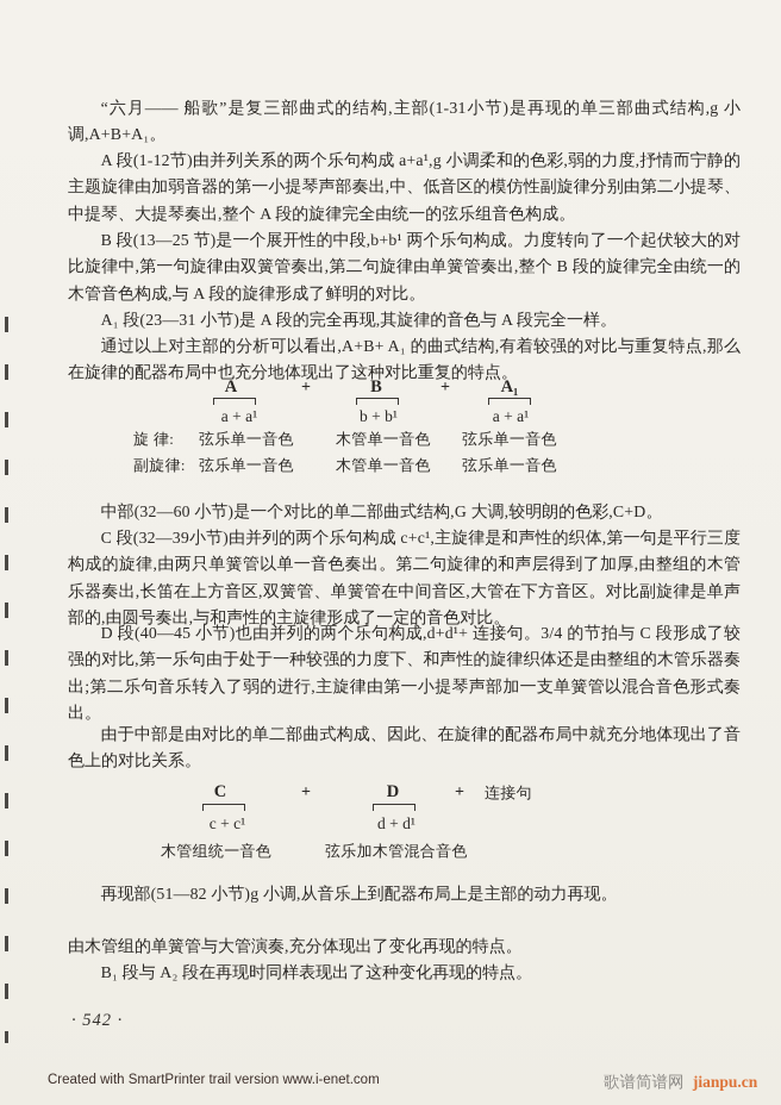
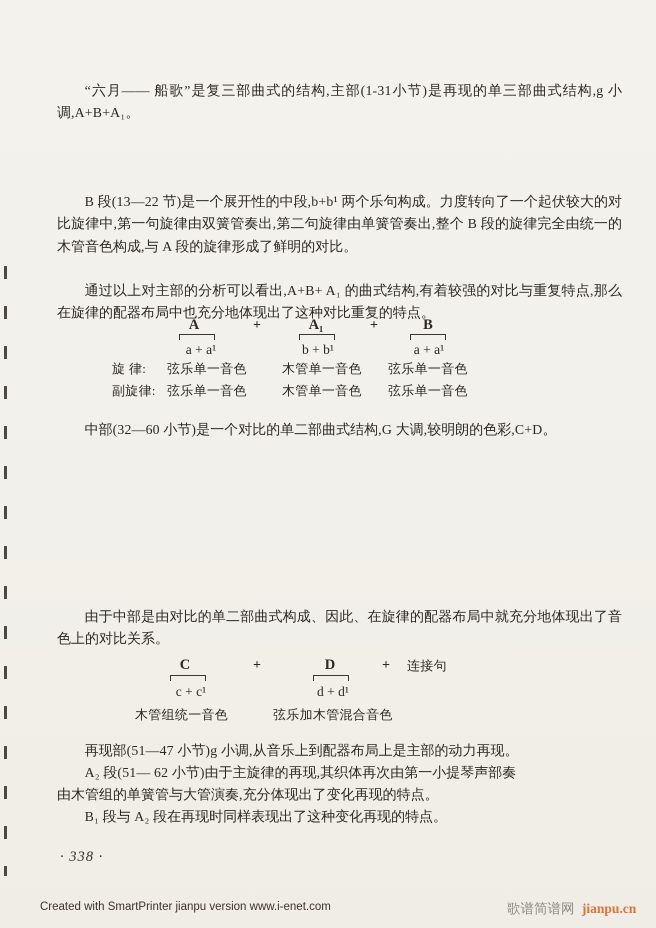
  “六月—— 船歌”是复三部曲式的结构,主部(1-31小节)是再现的单三部曲式结构,g 小调,A+B+A₁。
- A 段(1-12节)由并列关系的两个乐句构成 a+a¹,g 小调柔和的色彩,弱的力度,抒情而宁静的主题旋律由加弱音器的第一小提琴声部奏出,中、低音区的模仿性副旋律分别由第二小提琴、中提琴、大提琴奏出,整个 A 段的旋律完全由统一的弦乐组音色构成。
- B 段(13—25 节)是一个展开性的中段,b+b¹ 两个乐句构成。力度转向了一个起伏较大的对比旋律中,第一句旋律由双簧管奏出,第二句旋律由单簧管奏出,整个 B 段的旋律完全由统一的木管音色构成,与 A 段的旋律形成了鲜明的对比。
+ B 段(13—22 节)是一个展开性的中段,b+b¹ 两个乐句构成。力度转向了一个起伏较大的对比旋律中,第一句旋律由双簧管奏出,第二句旋律由单簧管奏出,整个 B 段的旋律完全由统一的木管音色构成,与 A 段的旋律形成了鲜明的对比。
- A₁ 段(23—31 小节)是 A 段的完全再现,其旋律的音色与 A 段完全一样。
  通过以上对主部的分析可以看出,A+B+ A₁ 的曲式结构,有着较强的对比与重复特点,那么在旋律的配器布局中也充分地体现出了这种对比重复的特点。
  A
  +
- B
+ A₁
  +
- A₁
+ B
  a + a¹
  b + b¹
  a + a¹
  旋 律:
  弦乐单一音色
  木管单一音色
  弦乐单一音色
  副旋律:
  弦乐单一音色
  木管单一音色
  弦乐单一音色
  中部(32—60 小节)是一个对比的单二部曲式结构,G 大调,较明朗的色彩,C+D。
- C 段(32—39小节)由并列的两个乐句构成 c+c¹,主旋律是和声性的织体,第一句是平行三度构成的旋律,由两只单簧管以单一音色奏出。第二句旋律的和声层得到了加厚,由整组的木管乐器奏出,长笛在上方音区,双簧管、单簧管在中间音区,大管在下方音区。对比副旋律是单声部的,由圆号奏出,与和声性的主旋律形成了一定的音色对比。
- D 段(40—45 小节)也由并列的两个乐句构成,d+d¹+ 连接句。3/4 的节拍与 C 段形成了较强的对比,第一乐句由于处于一种较强的力度下、和声性的旋律织体还是由整组的木管乐器奏出;第二乐句音乐转入了弱的进行,主旋律由第一小提琴声部加一支单簧管以混合音色形式奏出。
  由于中部是由对比的单二部曲式构成、因此、在旋律的配器布局中就充分地体现出了音色上的对比关系。
  C
  +
  D
  +
  连接句
  c + c¹
  d + d¹
  木管组统一音色
  弦乐加木管混合音色
- 再现部(51—82 小节)g 小调,从音乐上到配器布局上是主部的动力再现。
+ 再现部(51—47 小节)g 小调,从音乐上到配器布局上是主部的动力再现。
+ A₂ 段(51— 62 小节)由于主旋律的再现,其织体再次由第一小提琴声部奏
  由木管组的单簧管与大管演奏,充分体现出了变化再现的特点。
  B₁ 段与 A₂ 段在再现时同样表现出了这种变化再现的特点。
- · 542 ·
+ · 338 ·
- Created with SmartPrinter trail version www.i-enet.com
+ Created with SmartPrinter jianpu version www.i-enet.com
  歌谱简谱网 jianpu.cn
